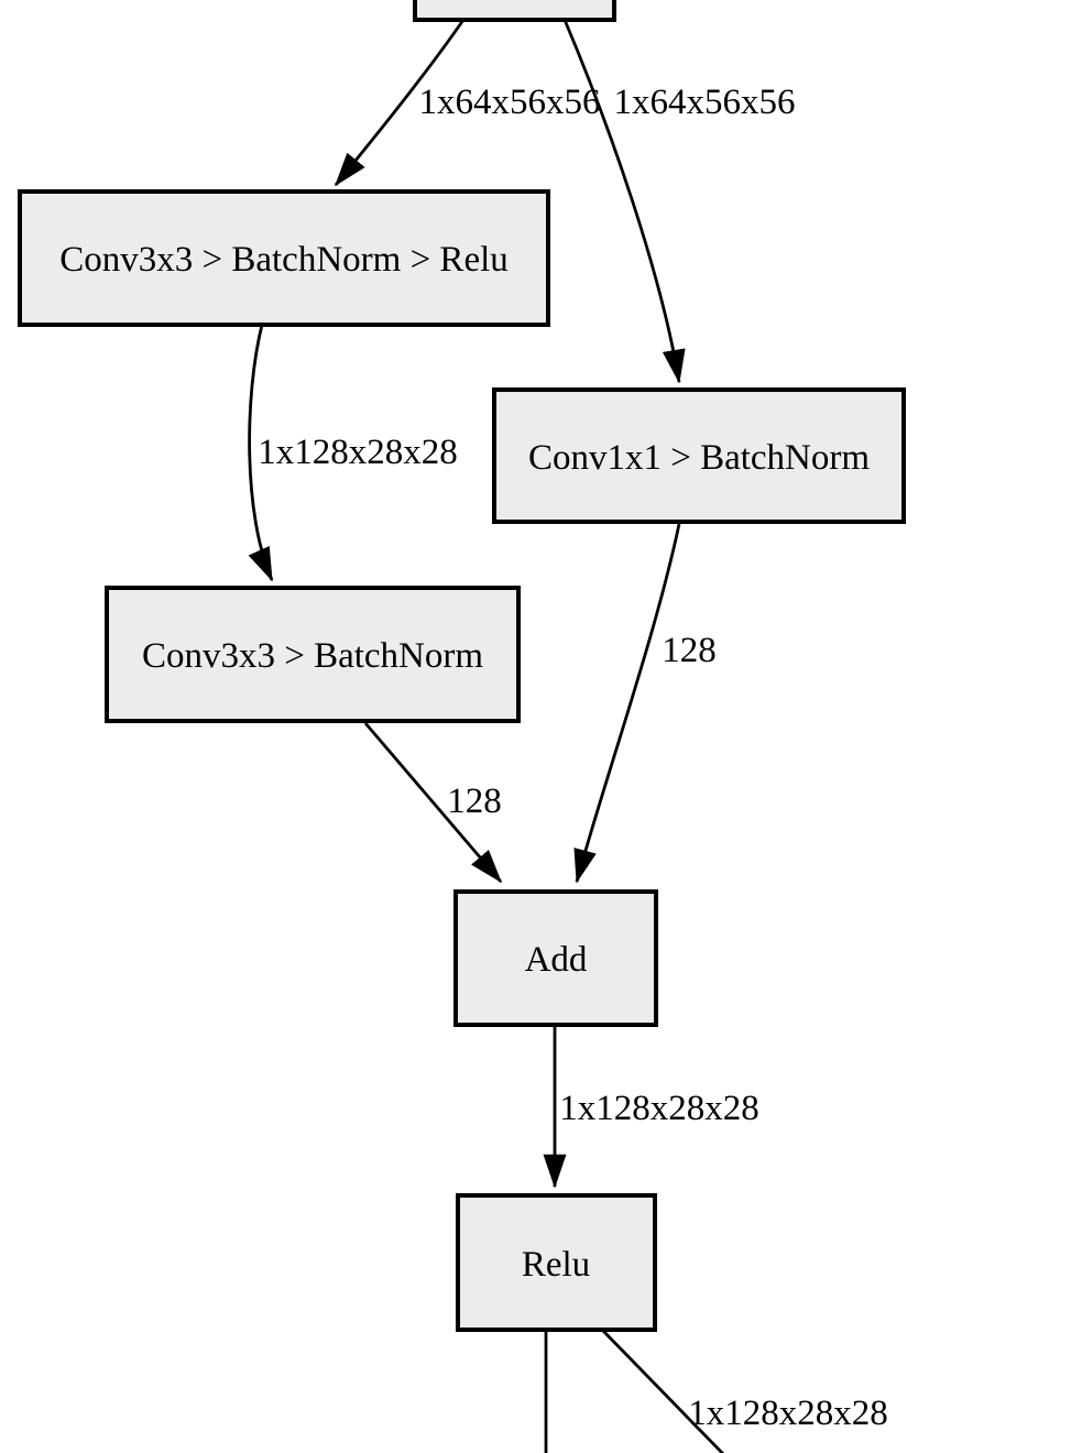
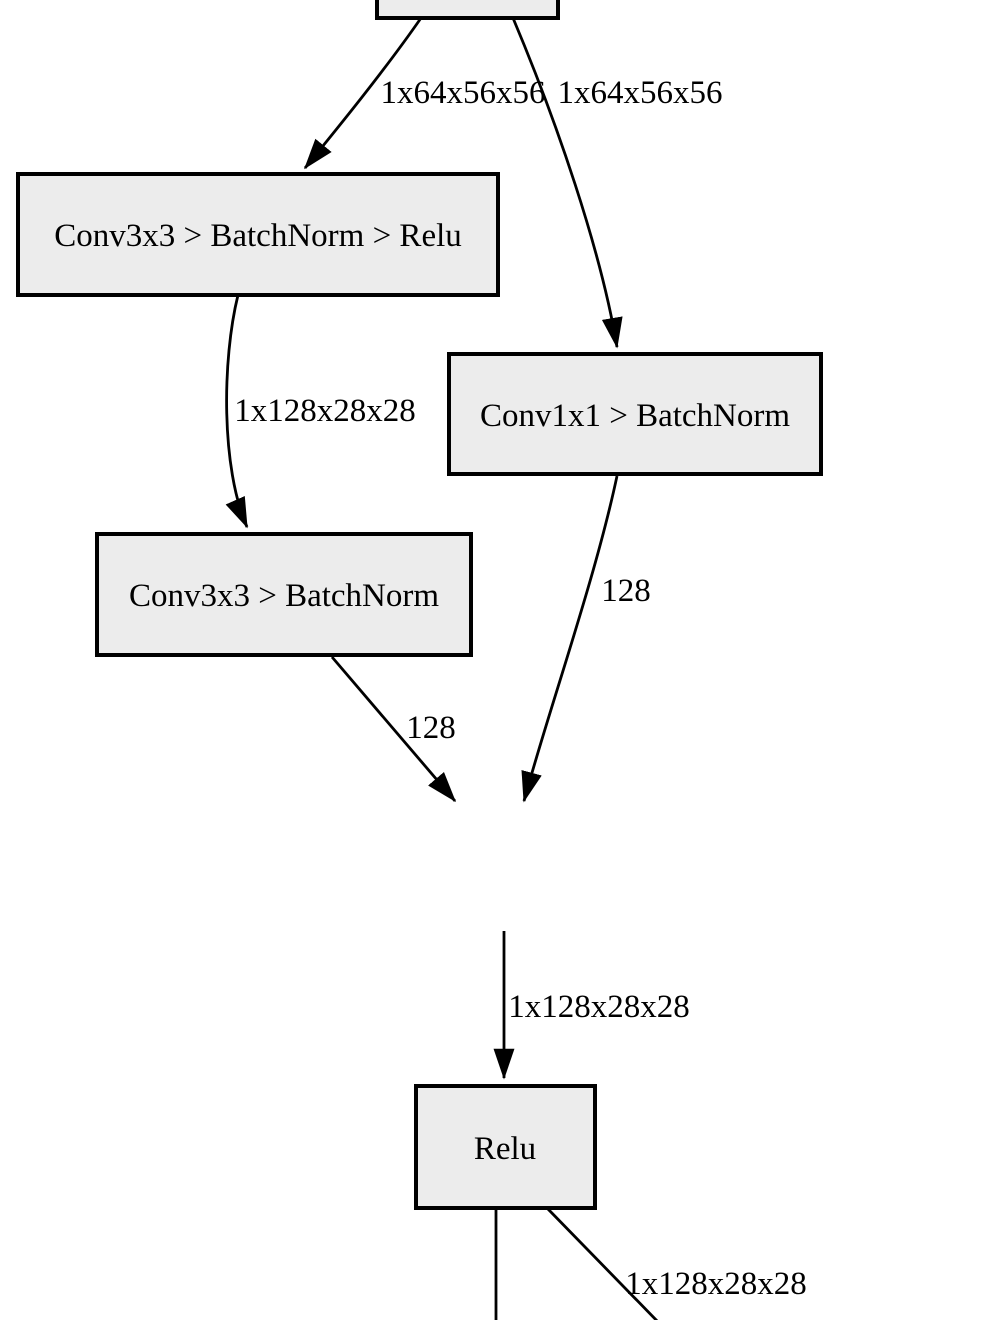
  Conv3x3 > BatchNorm > Relu
  Conv1x1 > BatchNorm
  Conv3x3 > BatchNorm
- Add
  Relu
  1x64x56x56
  1x64x56x56
  1x128x28x28
  128
  128
  1x128x28x28
  1x128x28x28
